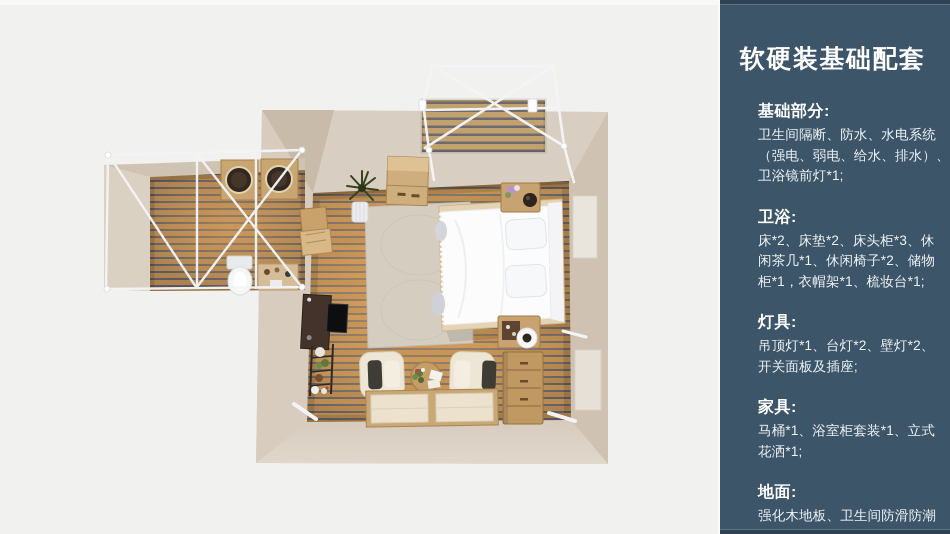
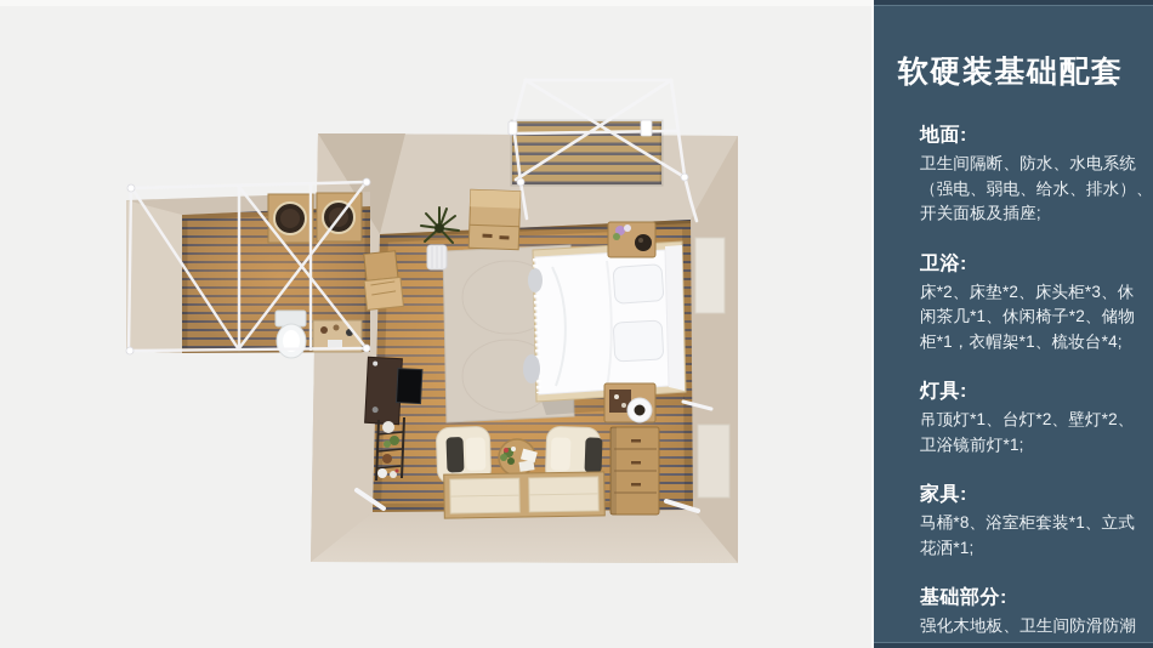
  软硬装基础配套
- 基础部分:
+ 地面:
  卫生间隔断、防水、水电系统
  （强电、弱电、给水、排水）、
- 卫浴镜前灯*1;
+ 开关面板及插座;
  卫浴:
  床*2、床垫*2、床头柜*3、休
  闲茶几*1、休闲椅子*2、储物
- 柜*1，衣帽架*1、梳妆台*1;
+ 柜*1，衣帽架*1、梳妆台*4;
  灯具:
  吊顶灯*1、台灯*2、壁灯*2、
- 开关面板及插座;
+ 卫浴镜前灯*1;
  家具:
- 马桶*1、浴室柜套装*1、立式
+ 马桶*8、浴室柜套装*1、立式
  花洒*1;
- 地面:
+ 基础部分:
  强化木地板、卫生间防滑防潮
